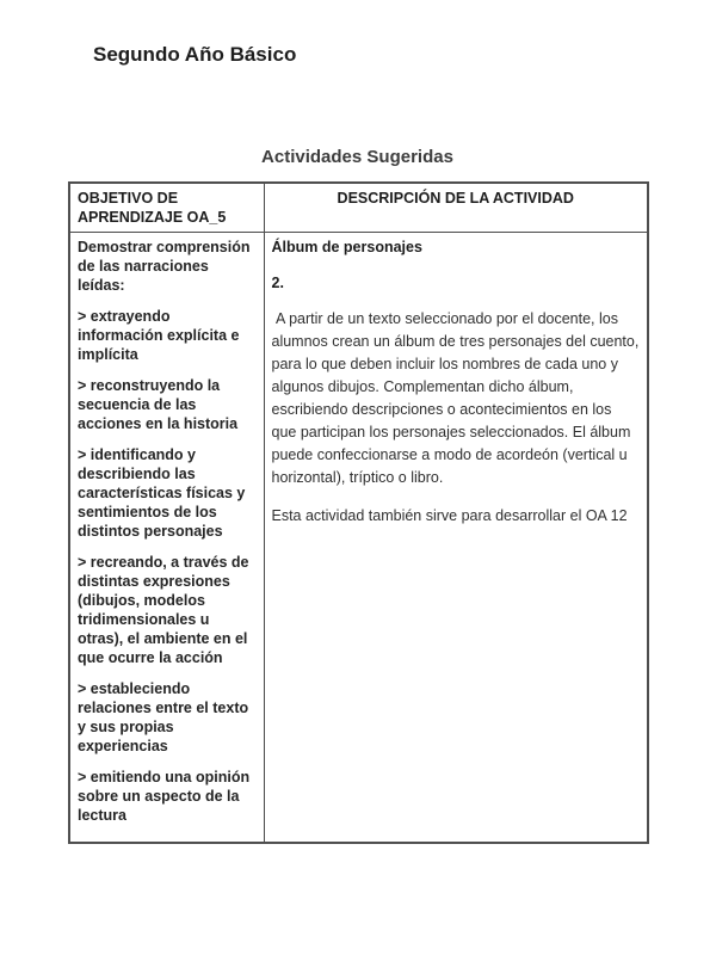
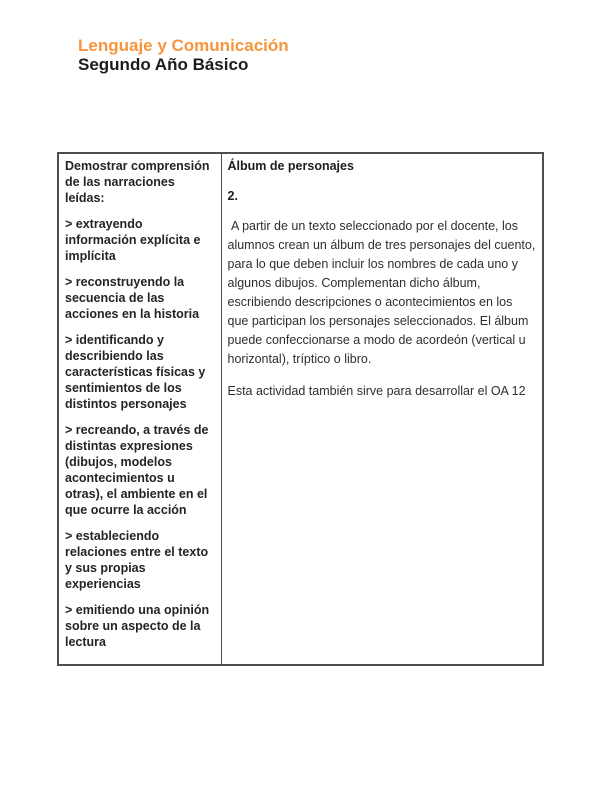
+ Lenguaje y Comunicación
  Segundo Año Básico
- Actividades Sugeridas
- OBJETIVO DE APRENDIZAJE OA_5	DESCRIPCIÓN DE LA ACTIVIDAD
- Demostrar comprensión de las narraciones leídas: > extrayendo información explícita e implícita > reconstruyendo la secuencia de las acciones en la historia > identificando y describiendo las características físicas y sentimientos de los distintos personajes > recreando, a través de distintas expresiones (dibujos, modelos tridimensionales u otras), el ambiente en el que ocurre la acción > estableciendo relaciones entre el texto y sus propias experiencias > emitiendo una opinión sobre un aspecto de la lectura	Álbum de personajes 2. A partir de un texto seleccionado por el docente, los alumnos crean un álbum de tres personajes del cuento, para lo que deben incluir los nombres de cada uno y algunos dibujos. Complementan dicho álbum, escribiendo descripciones o acontecimientos en los que participan los personajes seleccionados. El álbum puede confeccionarse a modo de acordeón (vertical u horizontal), tríptico o libro. Esta actividad también sirve para desarrollar el OA 12
+ Demostrar comprensión de las narraciones leídas: > extrayendo información explícita e implícita > reconstruyendo la secuencia de las acciones en la historia > identificando y describiendo las características físicas y sentimientos de los distintos personajes > recreando, a través de distintas expresiones (dibujos, modelos acontecimientos u otras), el ambiente en el que ocurre la acción > estableciendo relaciones entre el texto y sus propias experiencias > emitiendo una opinión sobre un aspecto de la lectura	Álbum de personajes 2. A partir de un texto seleccionado por el docente, los alumnos crean un álbum de tres personajes del cuento, para lo que deben incluir los nombres de cada uno y algunos dibujos. Complementan dicho álbum, escribiendo descripciones o acontecimientos en los que participan los personajes seleccionados. El álbum puede confeccionarse a modo de acordeón (vertical u horizontal), tríptico o libro. Esta actividad también sirve para desarrollar el OA 12
